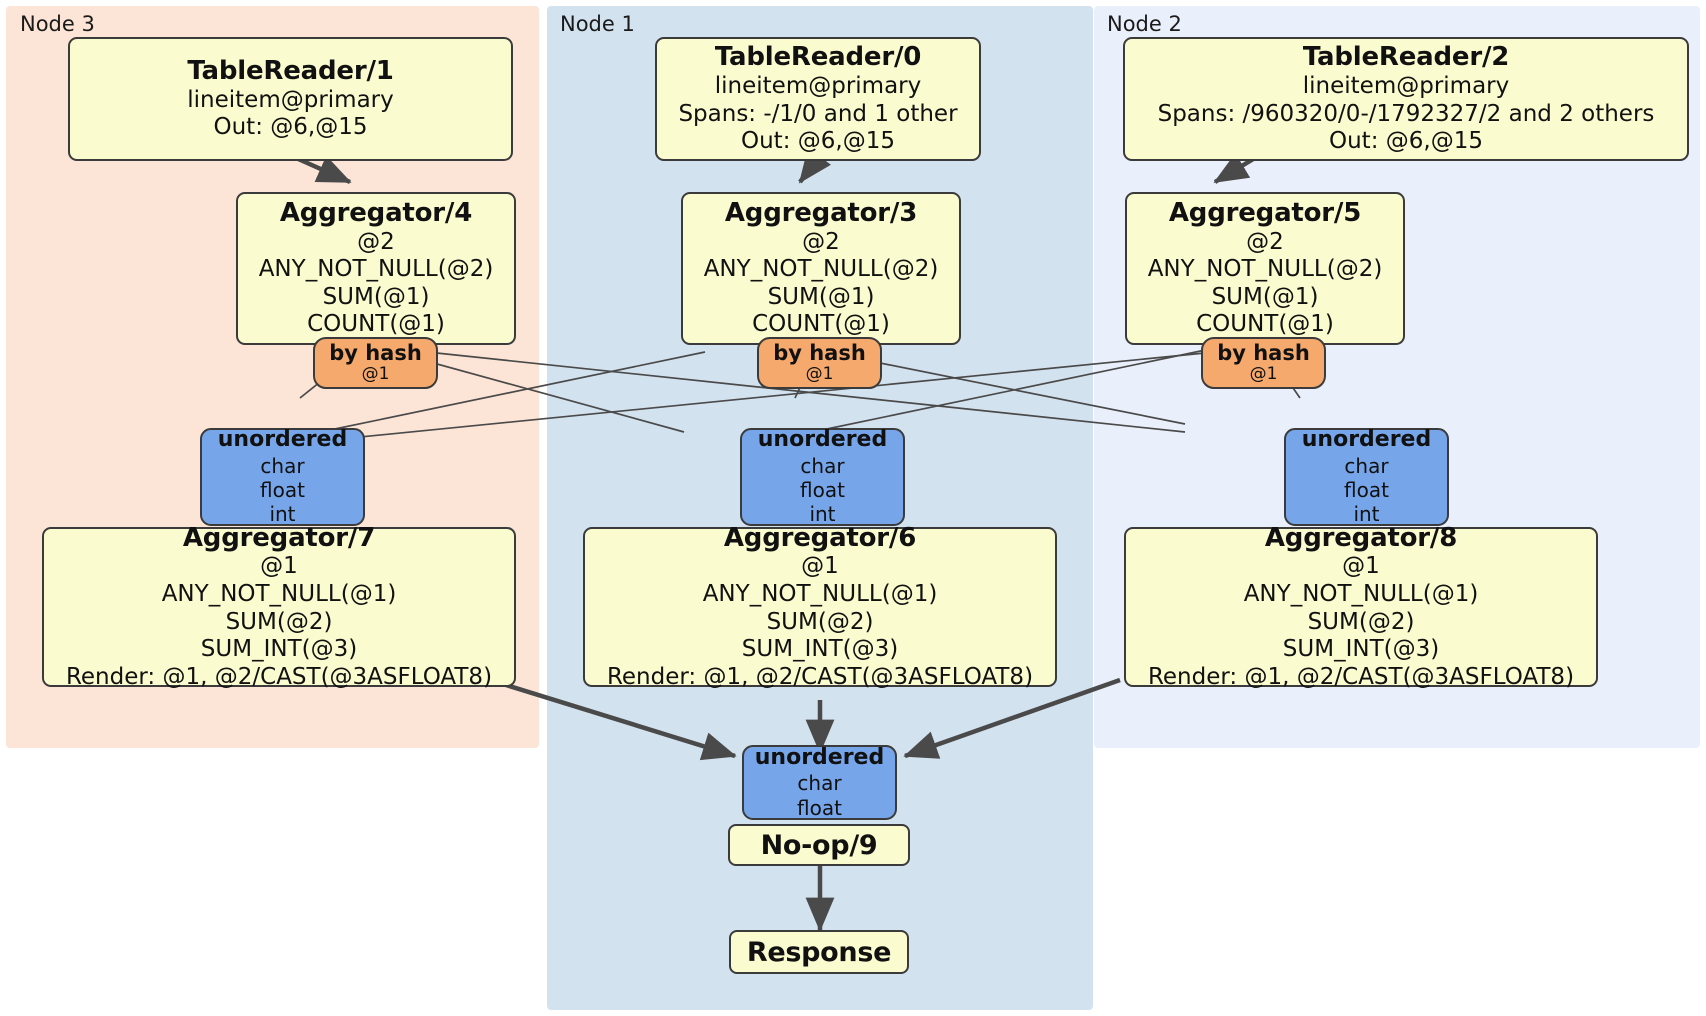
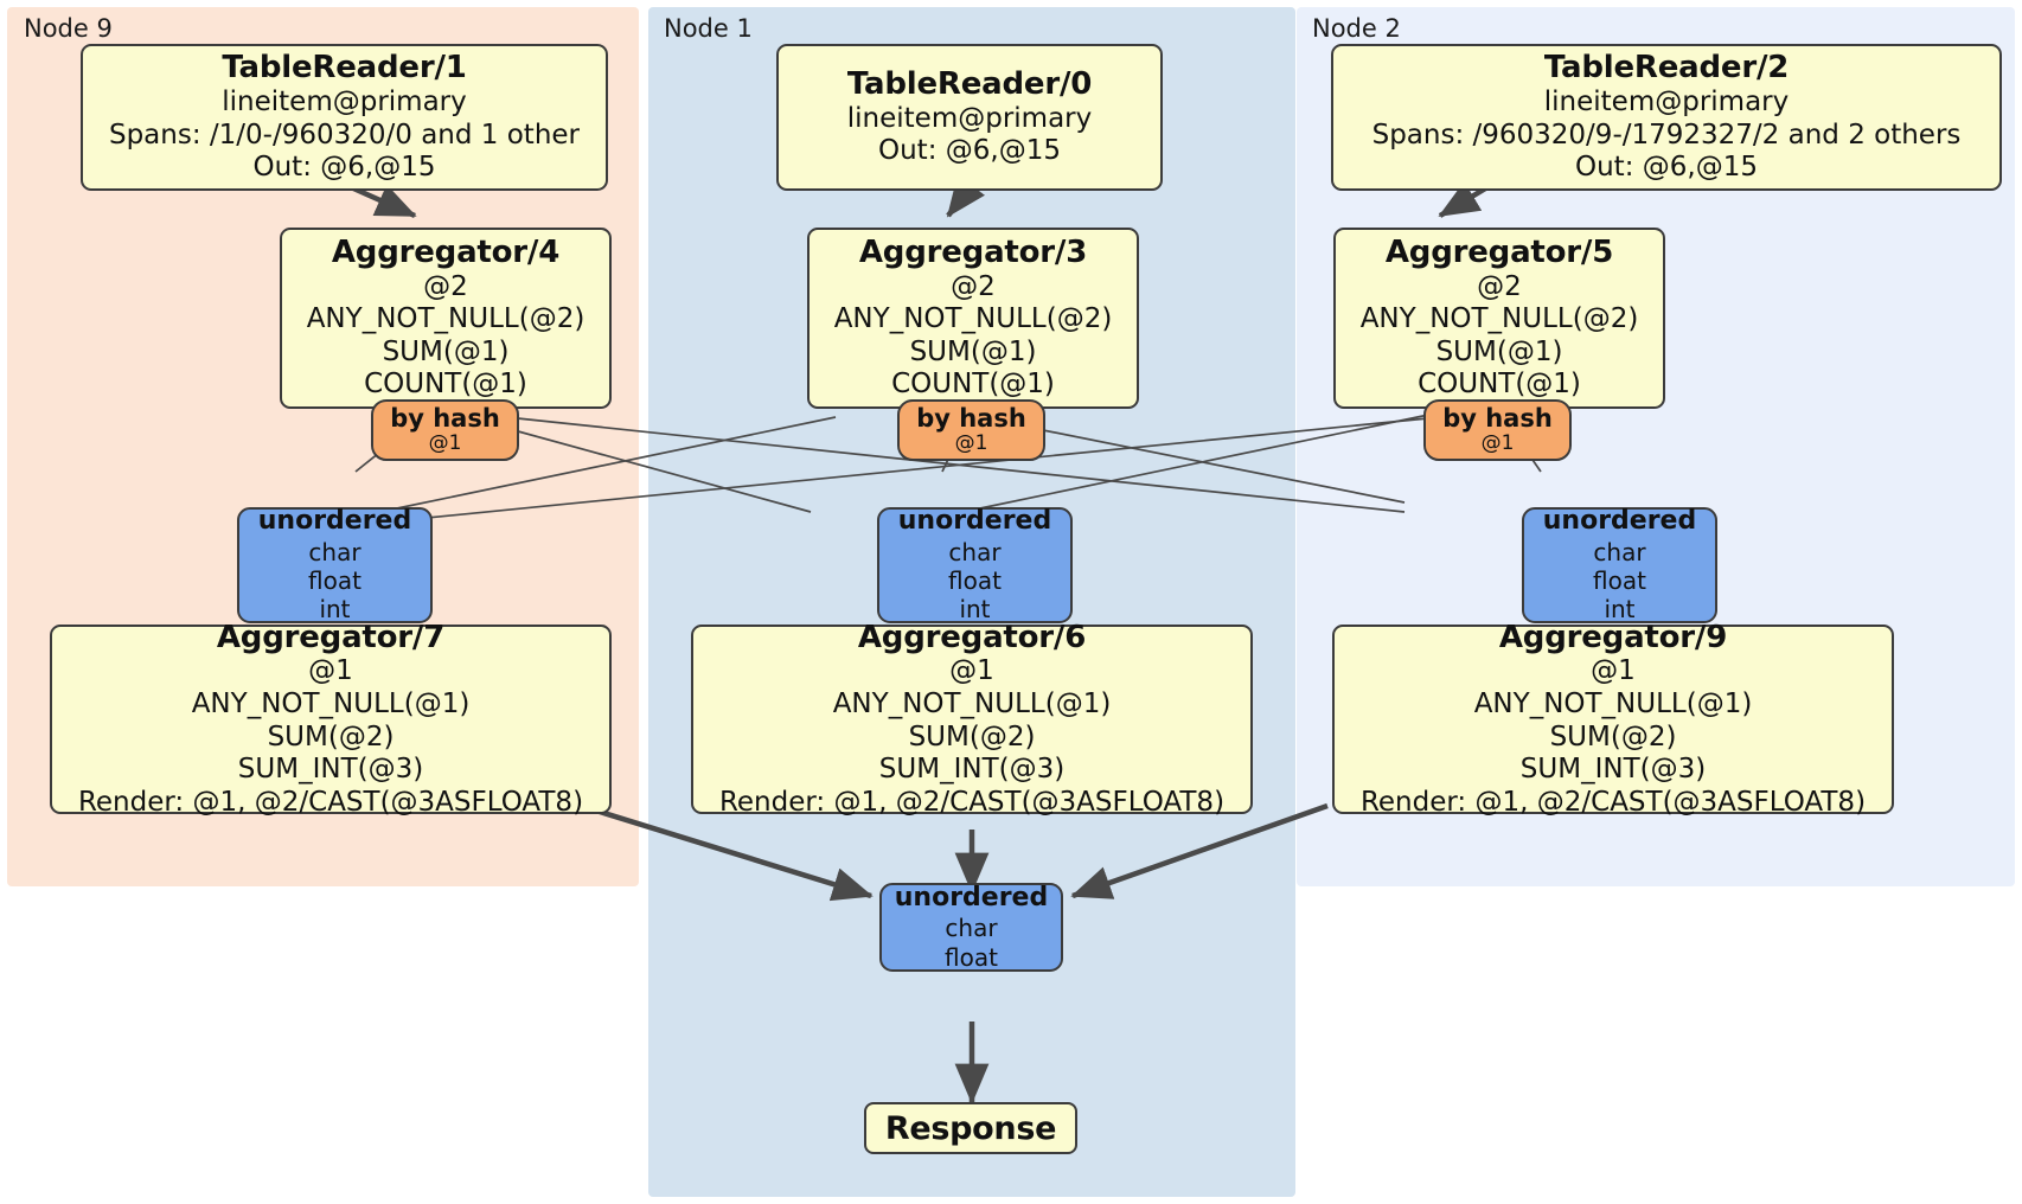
- Node 3
+ Node 9
  Node 1
  Node 2
  TableReader/1
  lineitem@primary
+ Spans: /1/0-/960320/0 and 1 other
  Out: @6,@15
  TableReader/0
  lineitem@primary
- Spans: -/1/0 and 1 other
  Out: @6,@15
  TableReader/2
  lineitem@primary
- Spans: /960320/0-/1792327/2 and 2 others
+ Spans: /960320/9-/1792327/2 and 2 others
  Out: @6,@15
  Aggregator/4
  @2
  ANY_NOT_NULL(@2)
  SUM(@1)
  COUNT(@1)
  Aggregator/3
  @2
  ANY_NOT_NULL(@2)
  SUM(@1)
  COUNT(@1)
  Aggregator/5
  @2
  ANY_NOT_NULL(@2)
  SUM(@1)
  COUNT(@1)
  by hash
  @1
  by hash
  @1
  by hash
  @1
  unordered
  char
  float
  int
  unordered
  char
  float
  int
  unordered
  char
  float
  int
  Aggregator/7
  @1
  ANY_NOT_NULL(@1)
  SUM(@2)
  SUM_INT(@3)
  Render: @1, @2/CAST(@3ASFLOAT8)
  Aggregator/6
  @1
  ANY_NOT_NULL(@1)
  SUM(@2)
  SUM_INT(@3)
  Render: @1, @2/CAST(@3ASFLOAT8)
- Aggregator/8
+ Aggregator/9
  @1
  ANY_NOT_NULL(@1)
  SUM(@2)
  SUM_INT(@3)
  Render: @1, @2/CAST(@3ASFLOAT8)
  unordered
  char
  float
- No-op/9
  Response
